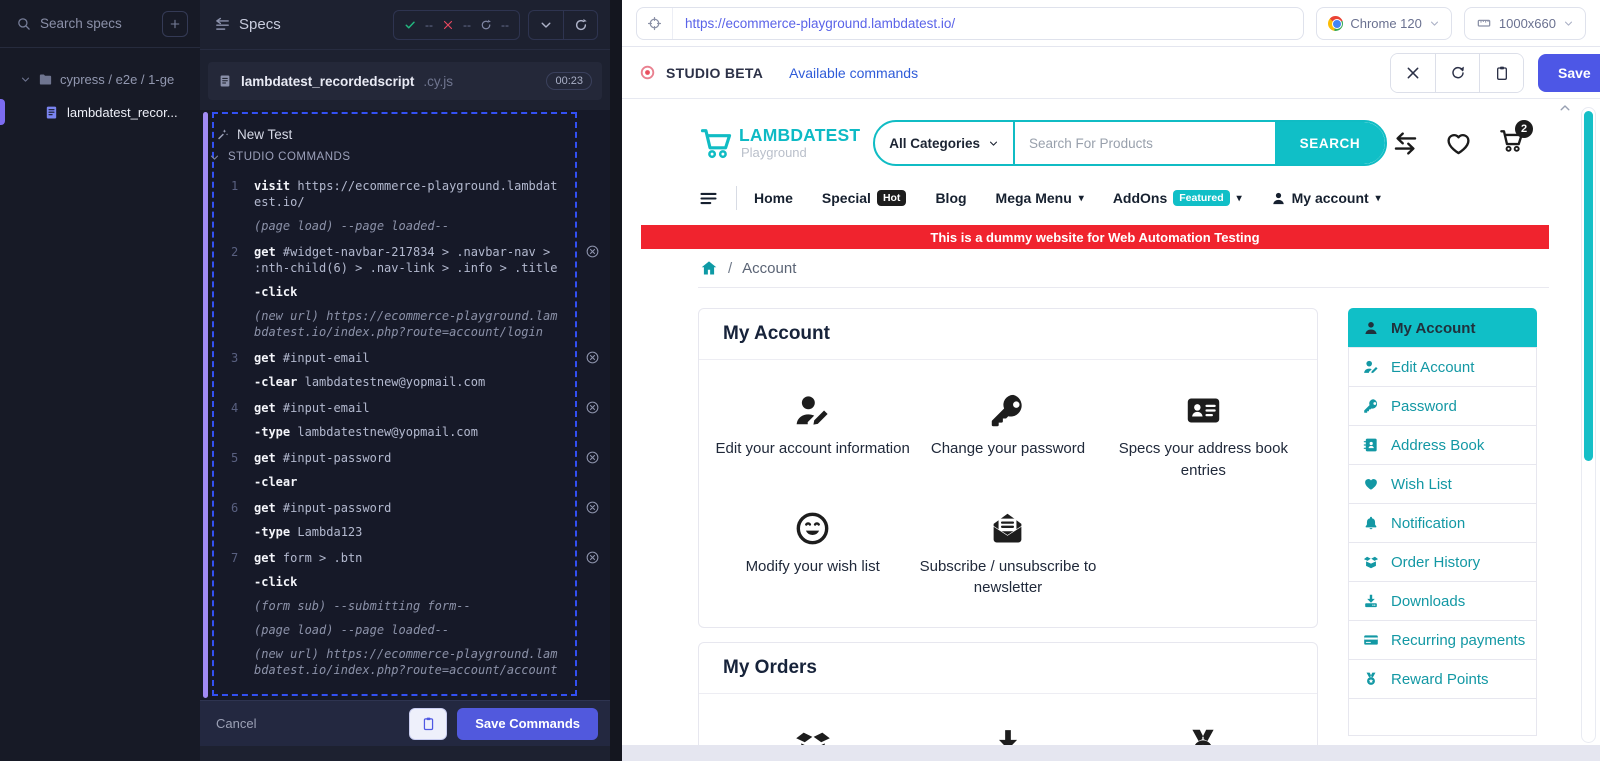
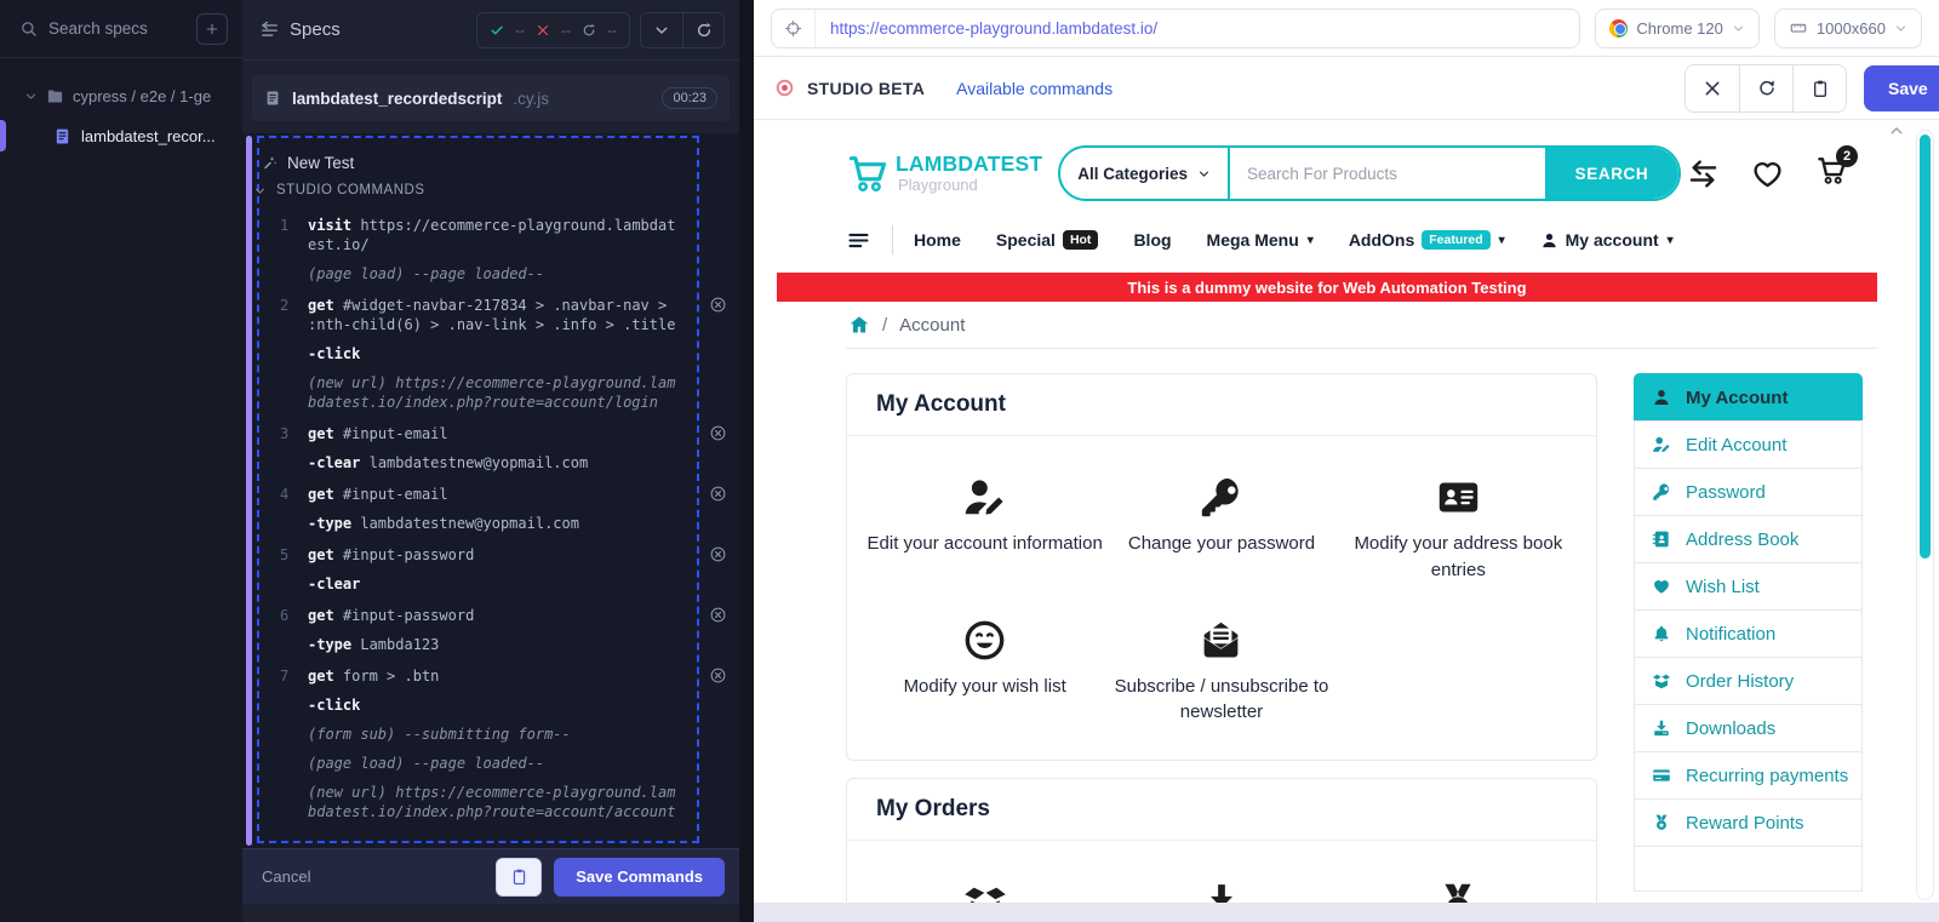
  Search specs
  cypress / e2e / 1-ge
  lambdatest_recor...
  Specs
  --
  --
  --
  lambdatest_recordedscript
  .cy.js
  00:23
  New Test
  STUDIO COMMANDS
  1
  visit https://ecommerce-playground.lambdatest.io/
  (page load) --page loaded--
  2
  get #widget-navbar-217834 > .navbar-nav > :nth-child(6) > .nav-link > .info > .title
  -click
  (new url) https://ecommerce-playground.lambdatest.io/index.php?route=account/login
  3
  get #input-email
  -clear lambdatestnew@yopmail.com
  4
  get #input-email
  -type lambdatestnew@yopmail.com
  5
  get #input-password
  -clear
  6
  get #input-password
  -type Lambda123
  7
  get form > .btn
  -click
  (form sub) --submitting form--
  (page load) --page loaded--
  (new url) https://ecommerce-playground.lambdatest.io/index.php?route=account/account
  Cancel
  Save Commands
  https://ecommerce-playground.lambdatest.io/
  Chrome 120
  1000x660
  STUDIO BETA
  Available commands
  Save
  LAMBDATEST
  Playground
  All Categories
  Search For Products
  SEARCH
  2
  Home
  Special
  Hot
  Blog
  Mega Menu
  ▾
  AddOns
  Featured
  ▾
  My account
  ▾
  This is a dummy website for Web Automation Testing
  /
  Account
  My Account
  Edit your account information
  Change your password
- Specs your address book entries
+ Modify your address book entries
  Modify your wish list
  Subscribe / unsubscribe to newsletter
  My Orders
  My Account
  Edit Account
  Password
  Address Book
  Wish List
  Notification
  Order History
  Downloads
  Recurring payments
  Reward Points
